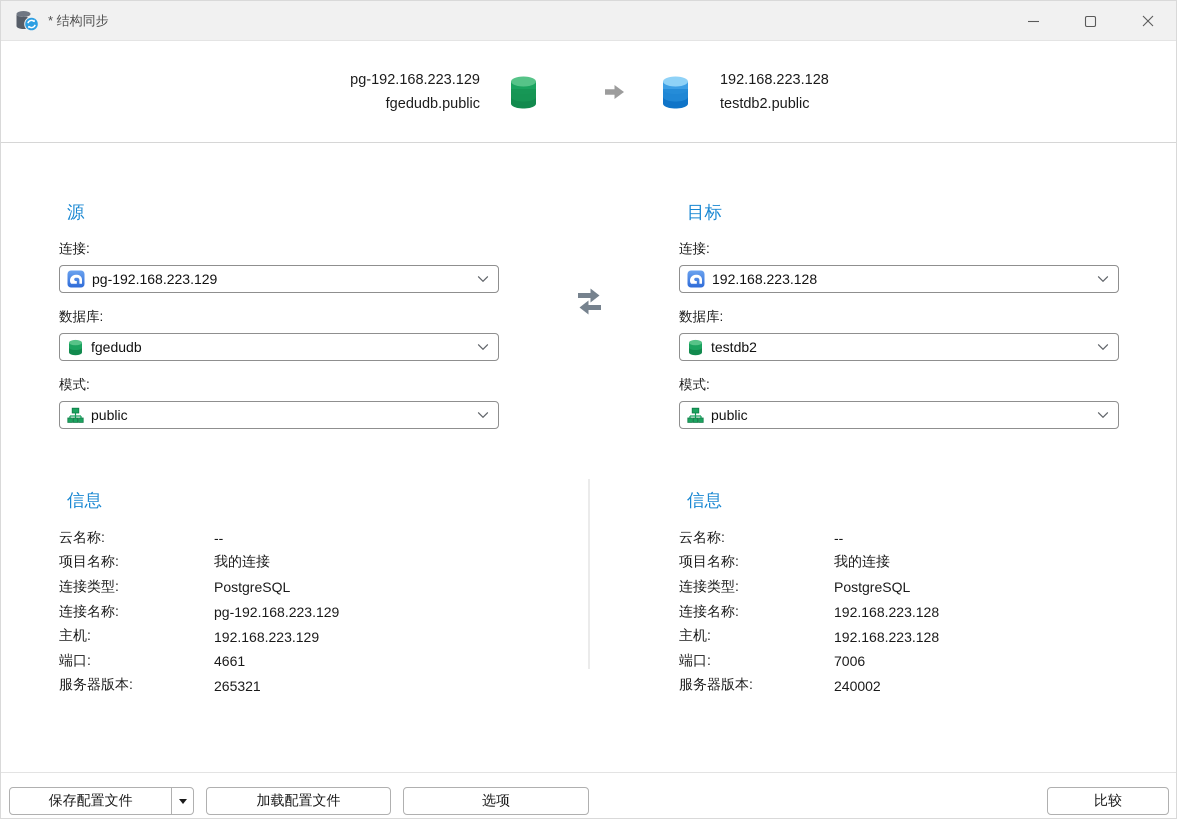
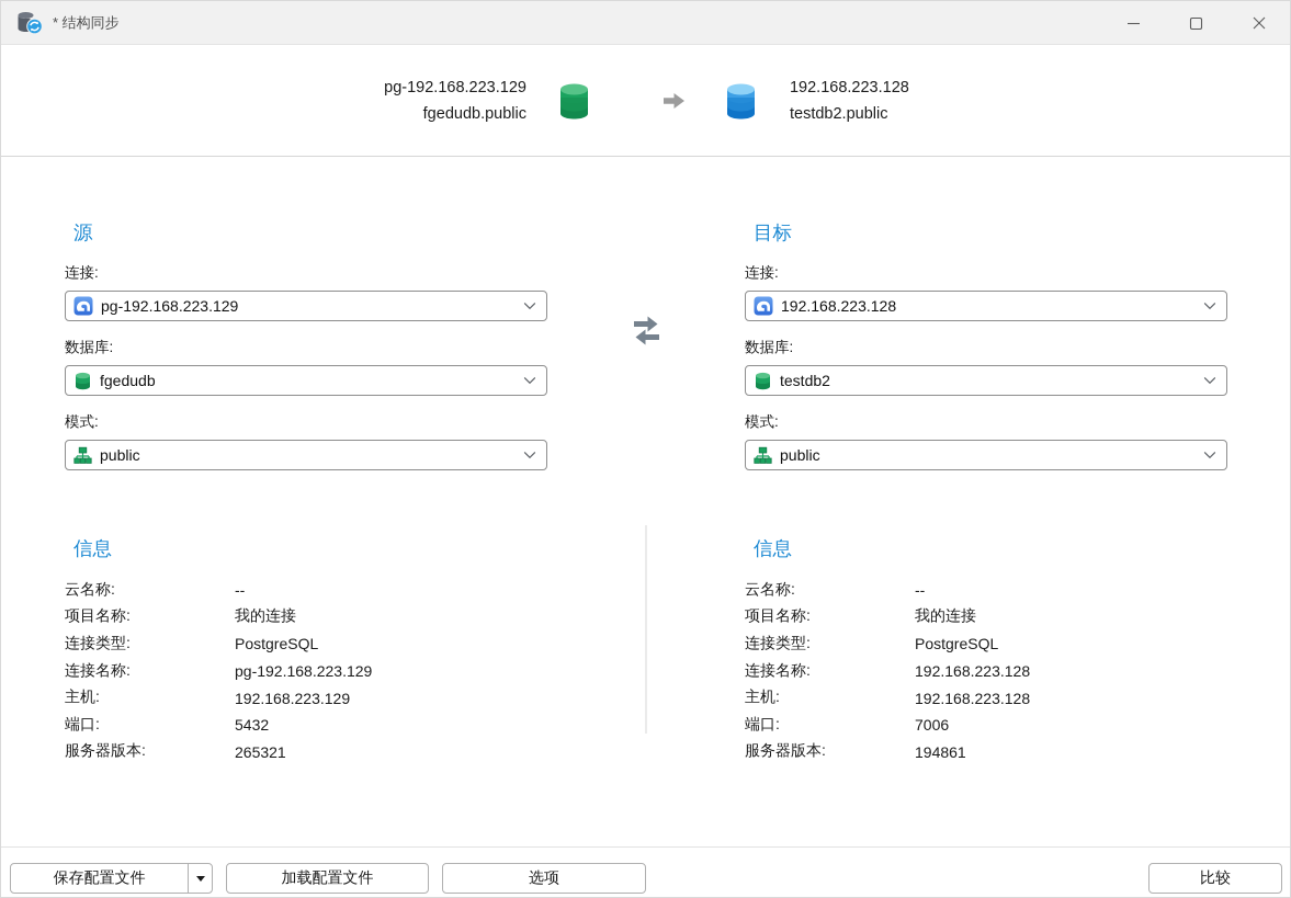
  * 结构同步
  pg-192.168.223.129
  fgedudb.public
  192.168.223.128
  testdb2.public
  源
  连接:
  pg-192.168.223.129
  数据库:
  fgedudb
  模式:
  public
  目标
  连接:
  192.168.223.128
  数据库:
  testdb2
  模式:
  public
  信息
  云名称:
  --
  项目名称:
  我的连接
  连接类型:
  PostgreSQL
  连接名称:
  pg-192.168.223.129
  主机:
  192.168.223.129
  端口:
- 4661
+ 5432
  服务器版本:
  265321
  信息
  云名称:
  --
  项目名称:
  我的连接
  连接类型:
  PostgreSQL
  连接名称:
  192.168.223.128
  主机:
  192.168.223.128
  端口:
  7006
  服务器版本:
- 240002
+ 194861
  保存配置文件
  加载配置文件
  选项
  比较
